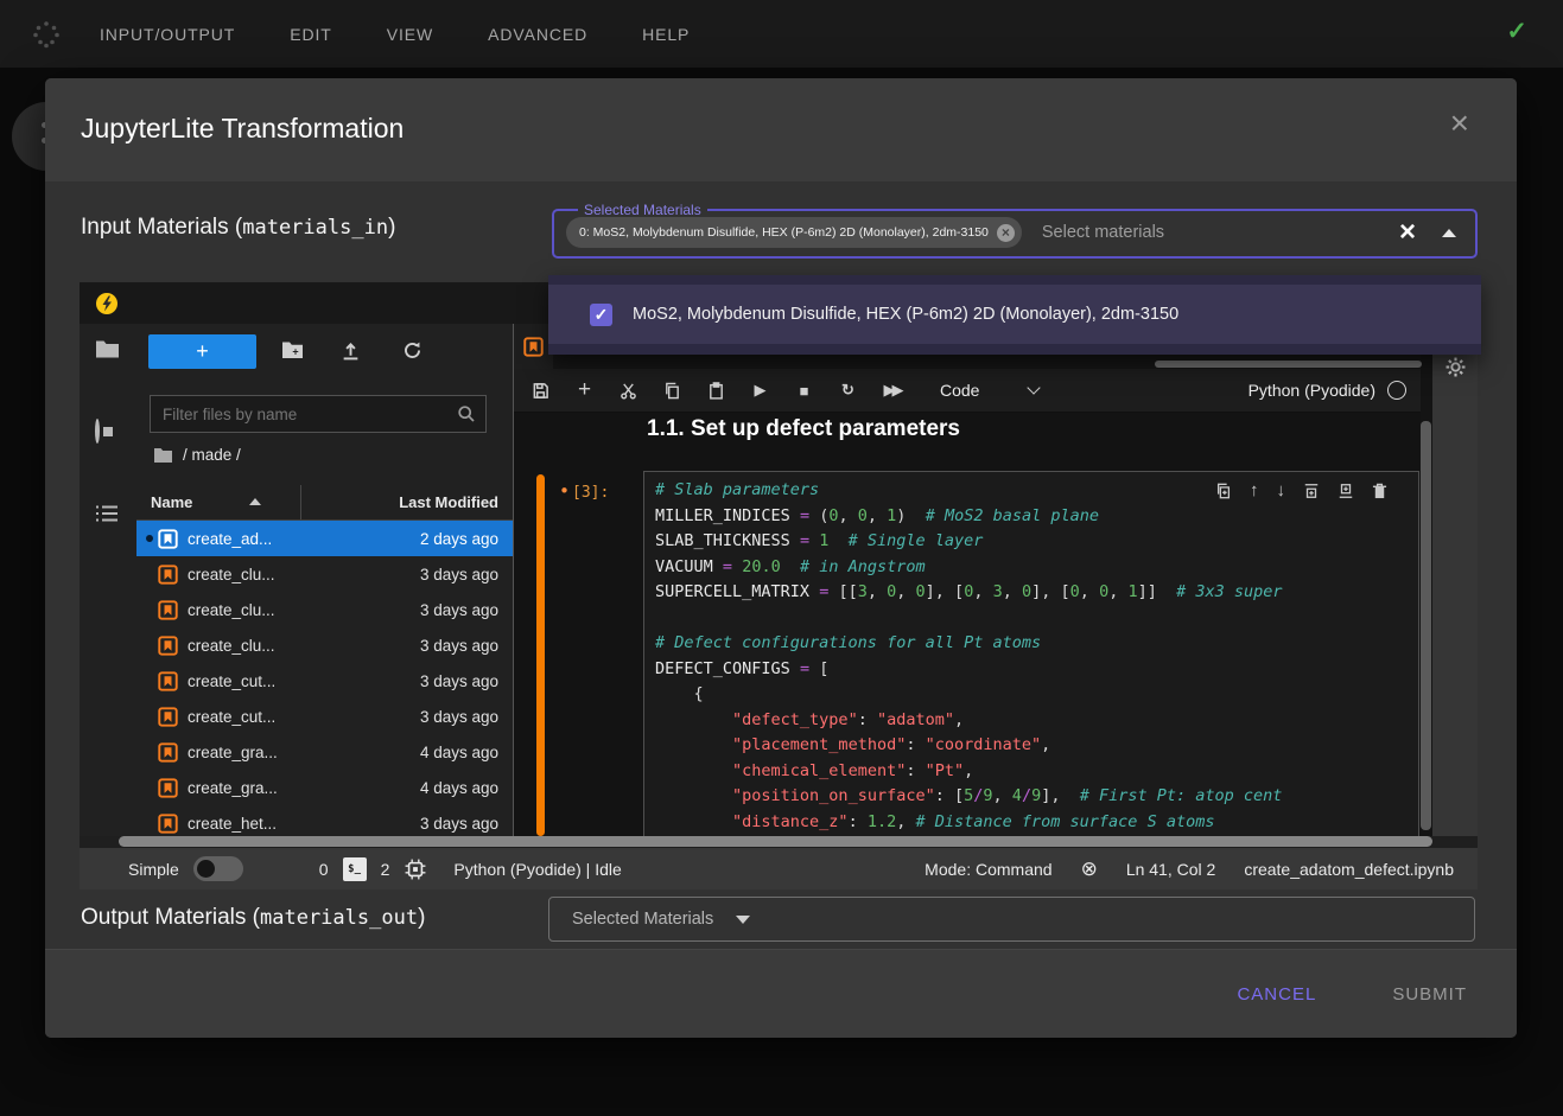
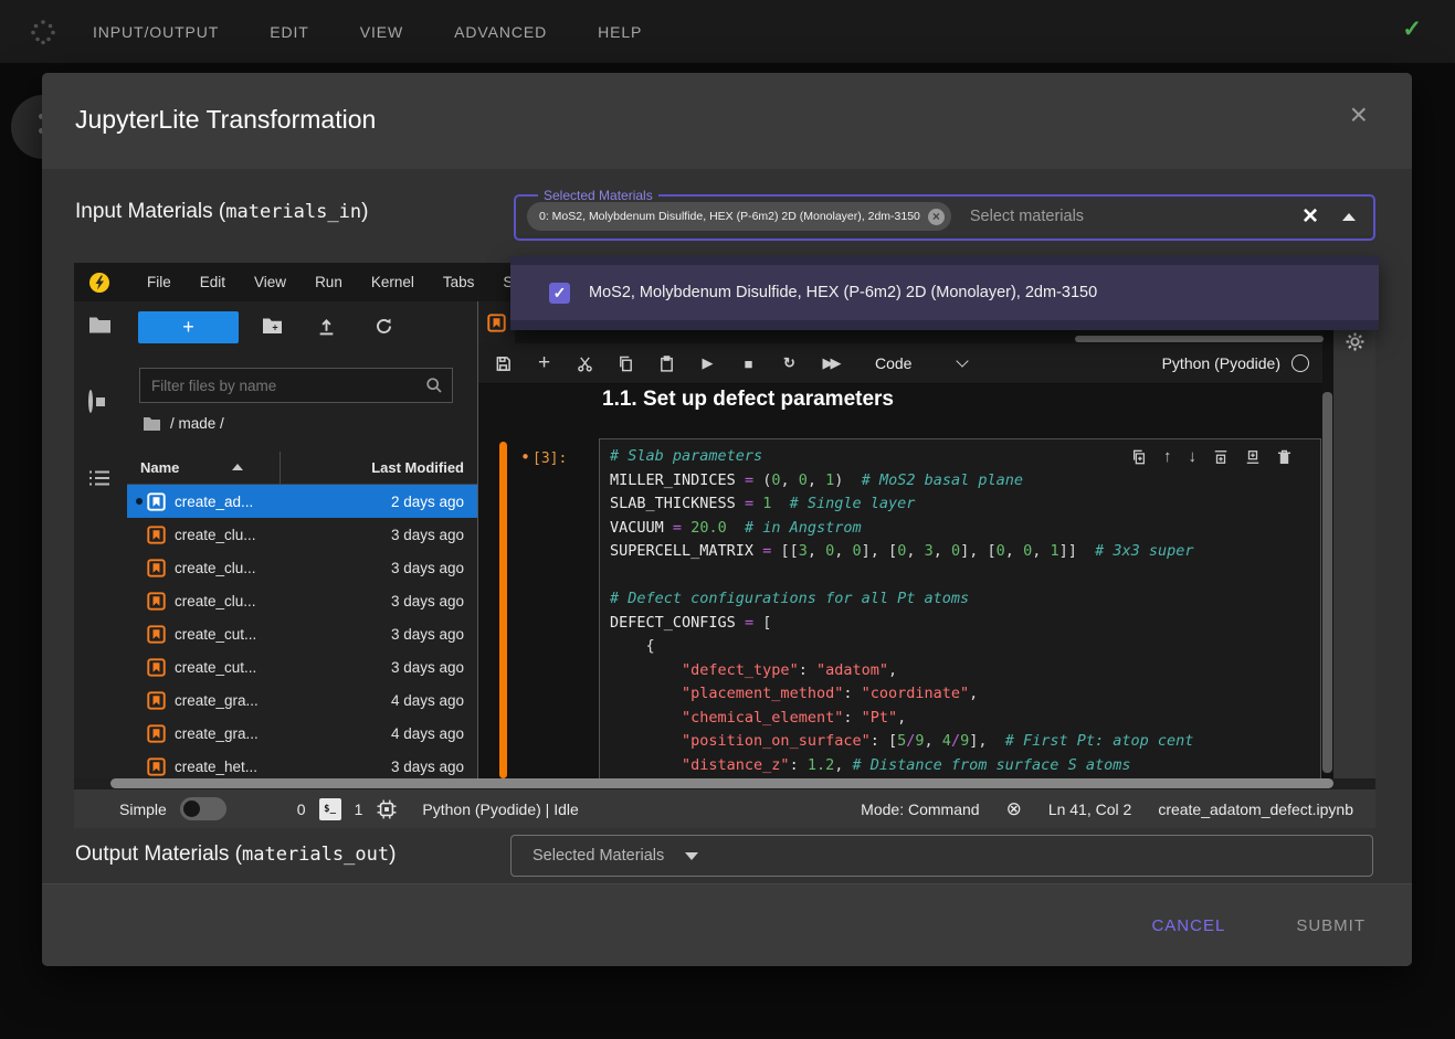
  INPUT/OUTPUT
  EDIT
  VIEW
  ADVANCED
  HELP
  ✓
  JupyterLite Transformation
  ×
  Input Materials (materials_in)
  Selected Materials
  0: MoS2, Molybdenum Disulfide, HEX (P-6m2) 2D (Monolayer), 2dm-3150
  ×
  Select materials
  ×
+ File
+ Edit
+ View
+ Run
+ Kernel
+ Tabs
+ S
  +
  +
  Filter files by name
  / made /
  Name
  Last Modified
  create_ad...
  2 days ago
  create_clu...
  3 days ago
  create_clu...
  3 days ago
  create_clu...
  3 days ago
  create_cut...
  3 days ago
  create_cut...
  3 days ago
  create_gra...
  4 days ago
  create_gra...
  4 days ago
  create_het...
  3 days ago
  +
  ▶
  ■
  ↻
  ▶▶
  Code
  Python (Pyodide)
  1.1. Set up defect parameters
  • [3]:
  # Slab parameters
  MILLER_INDICES = (0, 0, 1) # MoS2 basal plane
  SLAB_THICKNESS = 1 # Single layer
  VACUUM = 20.0 # in Angstrom
  SUPERCELL_MATRIX = [[3, 0, 0], [0, 3, 0], [0, 0, 1]] # 3x3 super
  # Defect configurations for all Pt atoms
  DEFECT_CONFIGS = [
  {
  "defect_type": "adatom",
  "placement_method": "coordinate",
  "chemical_element": "Pt",
  "position_on_surface": [5/9, 4/9], # First Pt: atop cent
  "distance_z": 1.2, # Distance from surface S atoms
  ↑
  ↓
  Simple
  0
  $_
- 2
+ 1
  Python (Pyodide) | Idle
  Mode: Command
  ⊗
  Ln 41, Col 2
  create_adatom_defect.ipynb
  Output Materials (materials_out)
  Selected Materials
  CANCEL
  SUBMIT
  ✓
  MoS2, Molybdenum Disulfide, HEX (P-6m2) 2D (Monolayer), 2dm-3150
